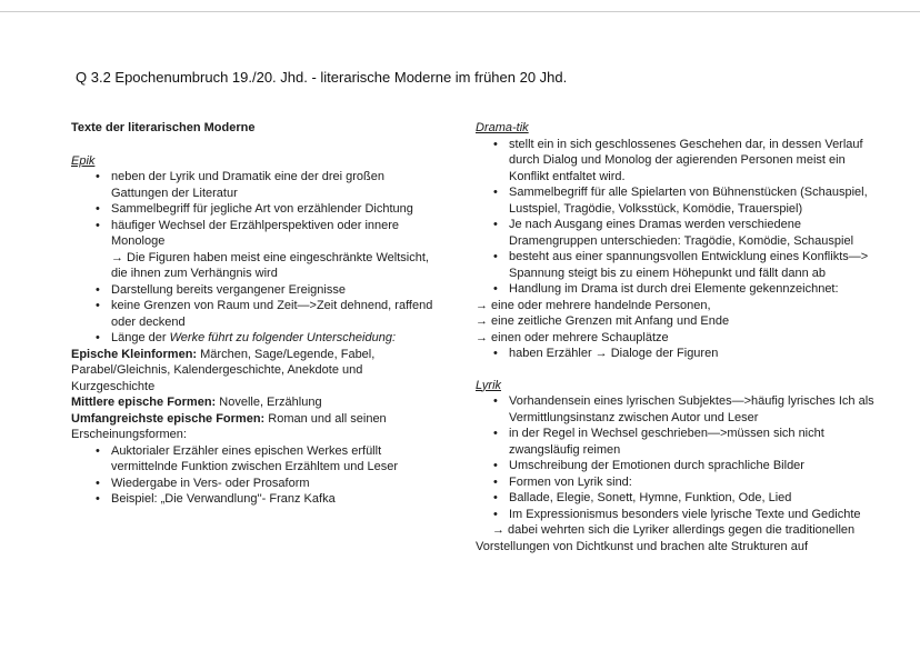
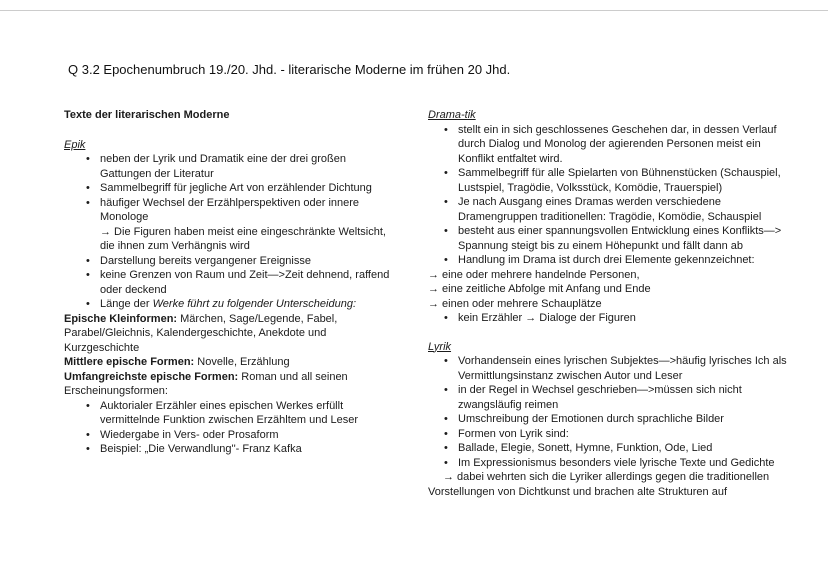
  Q 3.2 Epochenumbruch 19./20. Jhd. - literarische Moderne im frühen 20 Jhd.
  Texte der literarischen Moderne
  Epik
  neben der Lyrik und Dramatik eine der drei großen Gattungen der Literatur
  Sammelbegriff für jegliche Art von erzählender Dichtung
  häufiger Wechsel der Erzählperspektiven oder innere Monologe
  → Die Figuren haben meist eine eingeschränkte Weltsicht, die ihnen zum Verhängnis wird
  Darstellung bereits vergangener Ereignisse
  keine Grenzen von Raum und Zeit—>Zeit dehnend, raffend oder deckend
  Länge der Werke führt zu folgender Unterscheidung:
  Epische Kleinformen: Märchen, Sage/Legende, Fabel, Parabel/Gleichnis, Kalendergeschichte, Anekdote und Kurzgeschichte
  Mittlere epische Formen: Novelle, Erzählung
  Umfangreichste epische Formen: Roman und all seinen Erscheinungsformen:
  Auktorialer Erzähler eines epischen Werkes erfüllt vermittelnde Funktion zwischen Erzähltem und Leser
  Wiedergabe in Vers- oder Prosaform
  Beispiel: „Die Verwandlung''- Franz Kafka
  Drama-tik
  stellt ein in sich geschlossenes Geschehen dar, in dessen Verlauf durch Dialog und Monolog der agierenden Personen meist ein Konflikt entfaltet wird.
  Sammelbegriff für alle Spielarten von Bühnenstücken (Schauspiel, Lustspiel, Tragödie, Volksstück, Komödie, Trauerspiel)
- Je nach Ausgang eines Dramas werden verschiedene Dramengruppen unterschieden: Tragödie, Komödie, Schauspiel
+ Je nach Ausgang eines Dramas werden verschiedene Dramengruppen traditionellen: Tragödie, Komödie, Schauspiel
  besteht aus einer spannungsvollen Entwicklung eines Konflikts—> Spannung steigt bis zu einem Höhepunkt und fällt dann ab
  Handlung im Drama ist durch drei Elemente gekennzeichnet:
  → eine oder mehrere handelnde Personen,
- → eine zeitliche Grenzen mit Anfang und Ende
+ → eine zeitliche Abfolge mit Anfang und Ende
  → einen oder mehrere Schauplätze
- haben Erzähler → Dialoge der Figuren
+ kein Erzähler → Dialoge der Figuren
  Lyrik
  Vorhandensein eines lyrischen Subjektes—>häufig lyrisches Ich als Vermittlungsinstanz zwischen Autor und Leser
  in der Regel in Wechsel geschrieben—>müssen sich nicht zwangsläufig reimen
  Umschreibung der Emotionen durch sprachliche Bilder
  Formen von Lyrik sind:
  Ballade, Elegie, Sonett, Hymne, Funktion, Ode, Lied
  Im Expressionismus besonders viele lyrische Texte und Gedichte
  → dabei wehrten sich die Lyriker allerdings gegen die traditionellen Vorstellungen von Dichtkunst und brachen alte Strukturen auf
